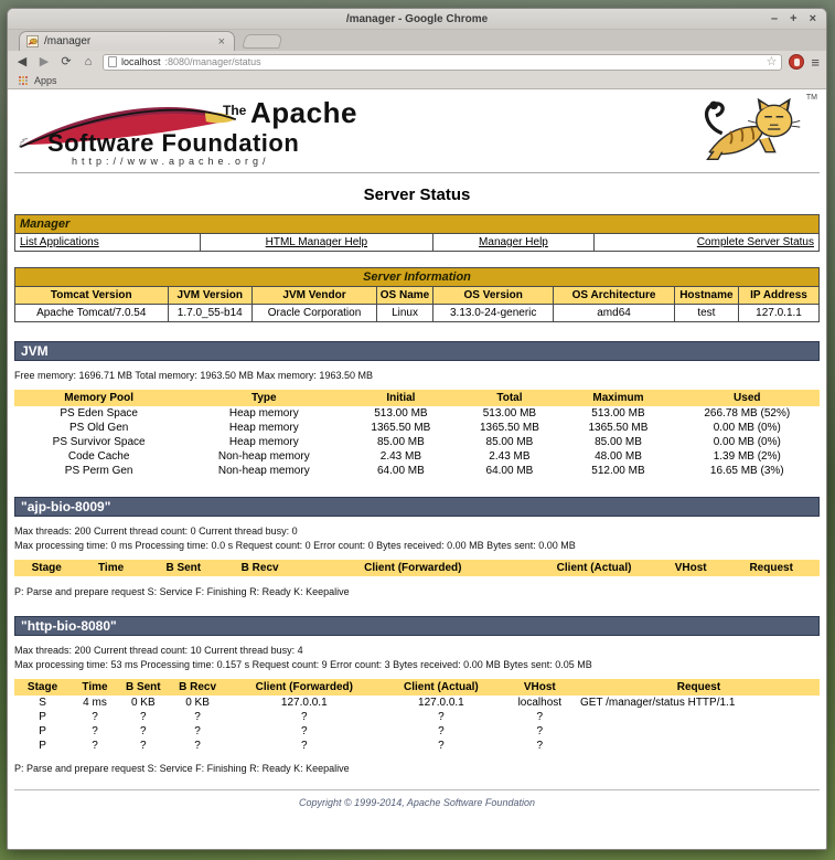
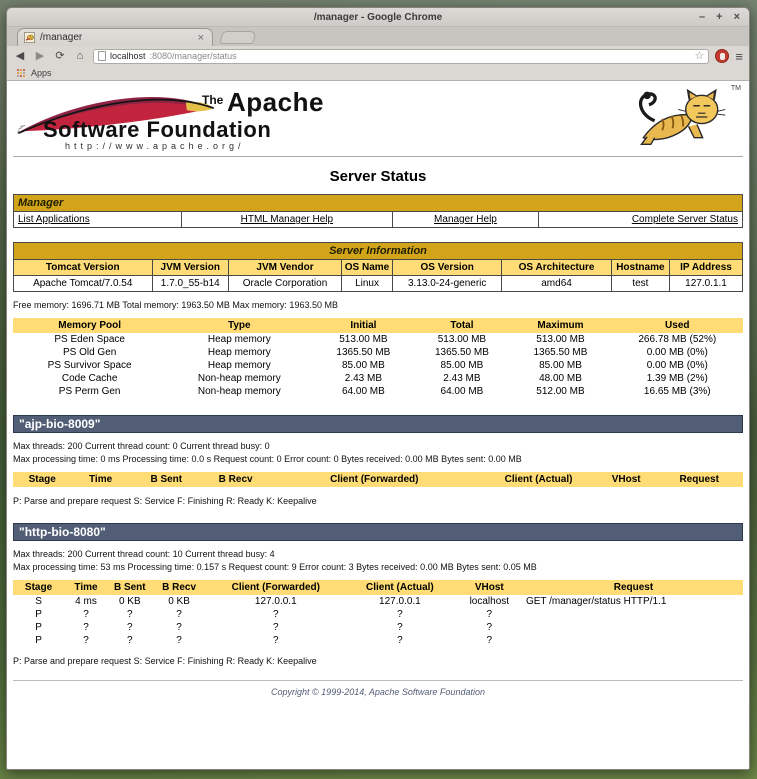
  /manager - Google Chrome
  –
  +
  ×
  /manager
  ×
  ◀
  ▶
  ⟳
  ⌂
  localhost
  :8080/manager/status
  ☆
  ≡
  Apps
  The
  Apache
  Software Foundation
  http://www.apache.org/
  Server Status
  Manager
  List Applications	HTML Manager Help	Manager Help	Complete Server Status
  Server Information
  Tomcat Version	JVM Version	JVM Vendor	OS Name	OS Version	OS Architecture	Hostname	IP Address
  Apache Tomcat/7.0.54	1.7.0_55-b14	Oracle Corporation	Linux	3.13.0-24-generic	amd64	test	127.0.1.1
- JVM
  Free memory: 1696.71 MB Total memory: 1963.50 MB Max memory: 1963.50 MB
  Memory Pool	Type	Initial	Total	Maximum	Used
  PS Eden Space	Heap memory	513.00 MB	513.00 MB	513.00 MB	266.78 MB (52%)
  PS Old Gen	Heap memory	1365.50 MB	1365.50 MB	1365.50 MB	0.00 MB (0%)
  PS Survivor Space	Heap memory	85.00 MB	85.00 MB	85.00 MB	0.00 MB (0%)
  Code Cache	Non-heap memory	2.43 MB	2.43 MB	48.00 MB	1.39 MB (2%)
  PS Perm Gen	Non-heap memory	64.00 MB	64.00 MB	512.00 MB	16.65 MB (3%)
  "ajp-bio-8009"
  Max threads: 200 Current thread count: 0 Current thread busy: 0
  Max processing time: 0 ms Processing time: 0.0 s Request count: 0 Error count: 0 Bytes received: 0.00 MB Bytes sent: 0.00 MB
  Stage	Time	B Sent	B Recv	Client (Forwarded)	Client (Actual)	VHost	Request
  P: Parse and prepare request S: Service F: Finishing R: Ready K: Keepalive
  "http-bio-8080"
  Max threads: 200 Current thread count: 10 Current thread busy: 4
  Max processing time: 53 ms Processing time: 0.157 s Request count: 9 Error count: 3 Bytes received: 0.00 MB Bytes sent: 0.05 MB
  Stage	Time	B Sent	B Recv	Client (Forwarded)	Client (Actual)	VHost	Request
  S	4 ms	0 KB	0 KB	127.0.0.1	127.0.0.1	localhost	GET /manager/status HTTP/1.1
  P	?	?	?	?	?	?
  P	?	?	?	?	?	?
  P	?	?	?	?	?	?
  P: Parse and prepare request S: Service F: Finishing R: Ready K: Keepalive
  Copyright © 1999-2014, Apache Software Foundation
